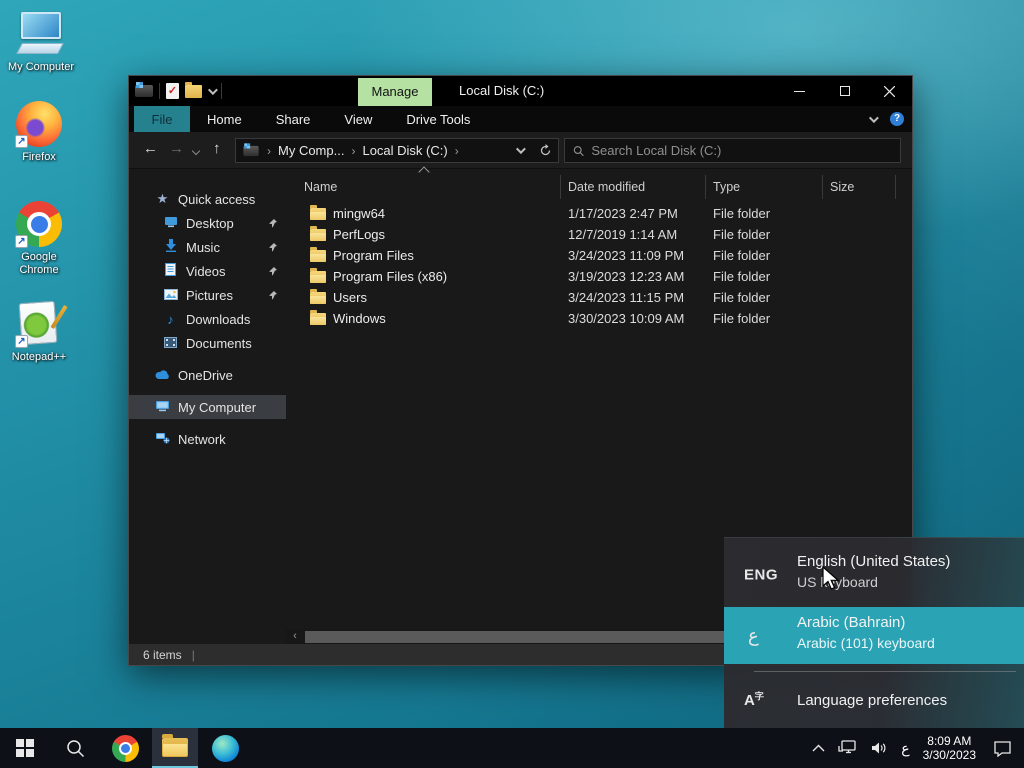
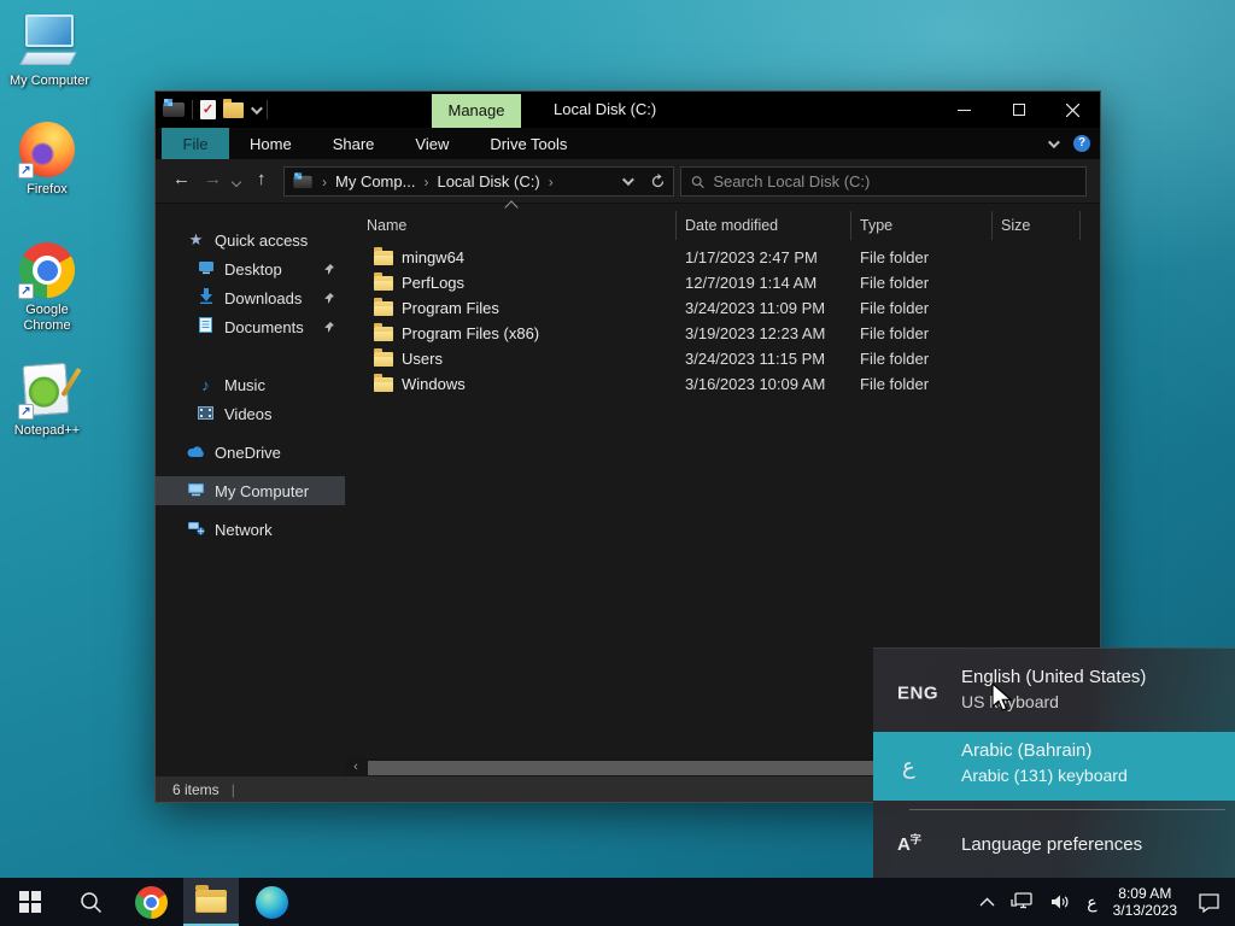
  My Computer
  ↗
  Firefox
  ↗
  Google Chrome
  ↗
  Notepad++
  ✓
  Manage
  Local Disk (C:)
  File
  Home
  Share
  View
  Drive Tools
  ?
  ←
  →
  ↑
  ›
  My Comp...
  ›
  Local Disk (C:)
  ›
  Search Local Disk (C:)
  ★
  Quick access
  Desktop
- Music
+ Downloads
- Videos
+ Documents
- Pictures
  ♪
- Downloads
+ Music
- Documents
+ Videos
  OneDrive
  My Computer
  Network
  Name
  Date modified
  Type
  Size
  mingw64
  1/17/2023 2:47 PM
  File folder
  PerfLogs
  12/7/2019 1:14 AM
  File folder
  Program Files
  3/24/2023 11:09 PM
  File folder
  Program Files (x86)
  3/19/2023 12:23 AM
  File folder
  Users
  3/24/2023 11:15 PM
  File folder
  Windows
- 3/30/2023 10:09 AM
+ 3/16/2023 10:09 AM
  File folder
  ‹
  6 items
  |
  ENG
  English (United States)
  USyboard
  ع
  Arabic (Bahrain)
- Arabic (101) keyboard
+ Arabic (131) keyboard
  A字
  Language preferences
  ع
  8:09 AM
- 3/30/2023
+ 3/13/2023
